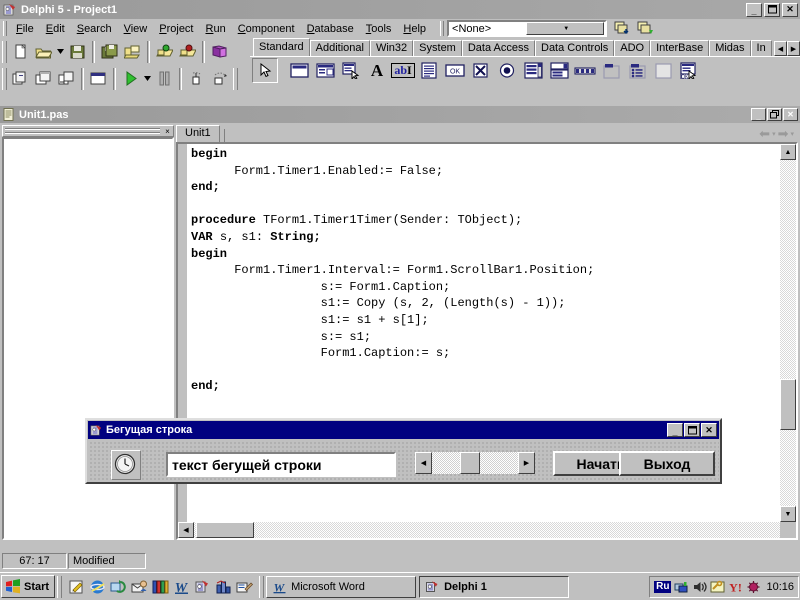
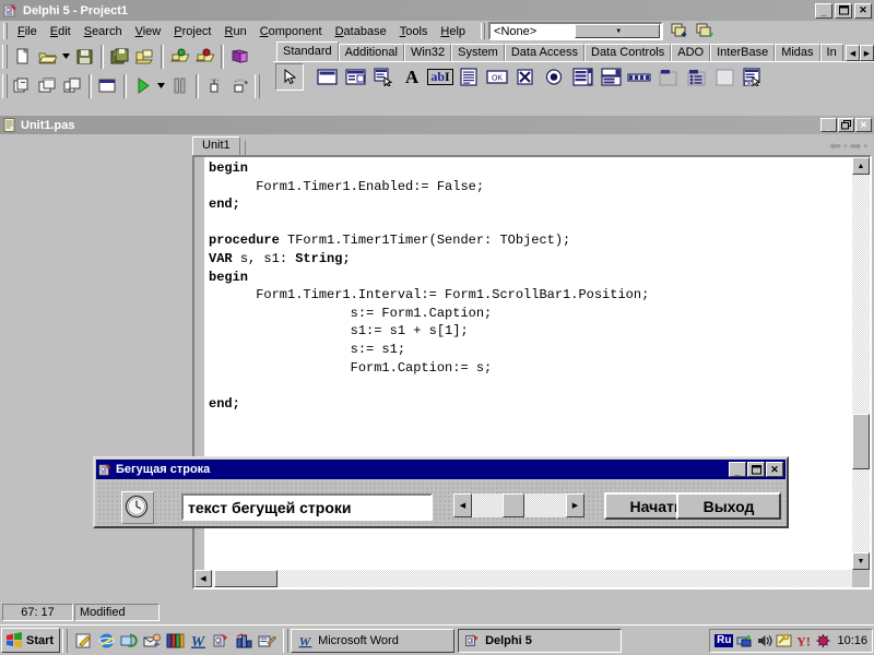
  Delphi 5 - Project1
  _
  ✕
  File
  Edit
  Search
  View
  Project
  Run
  Component
  Database
  Tools
  Help
  <None>
  Standard
  Additional
  Win32
  System
  Data Access
  Data Controls
  ADO
  InterBase
  Midas
  In
  A
  abI
  Unit1.pas
  _
  ✕
- ×
  Unit1
  ⬅
  ➡
  begin
  Form1.Timer1.Enabled:= False;
  end;
  procedure TForm1.Timer1Timer(Sender: TObject);
  VAR s, s1: String;
  begin
  Form1.Timer1.Interval:= Form1.ScrollBar1.Position;
  s:= Form1.Caption;
- s1:= Copy (s, 2, (Length(s) - 1));
  s1:= s1 + s[1];
  s:= s1;
  Form1.Caption:= s;
  end;
  Бегущая строка
  _
  ✕
  текст бегущей строки
  Начат
  Выход
  67: 17
  Modified
  Start
  W
  W
  Microsoft Word
- Delphi 1
+ Delphi 5
  Ru
  Y!
  10:16
